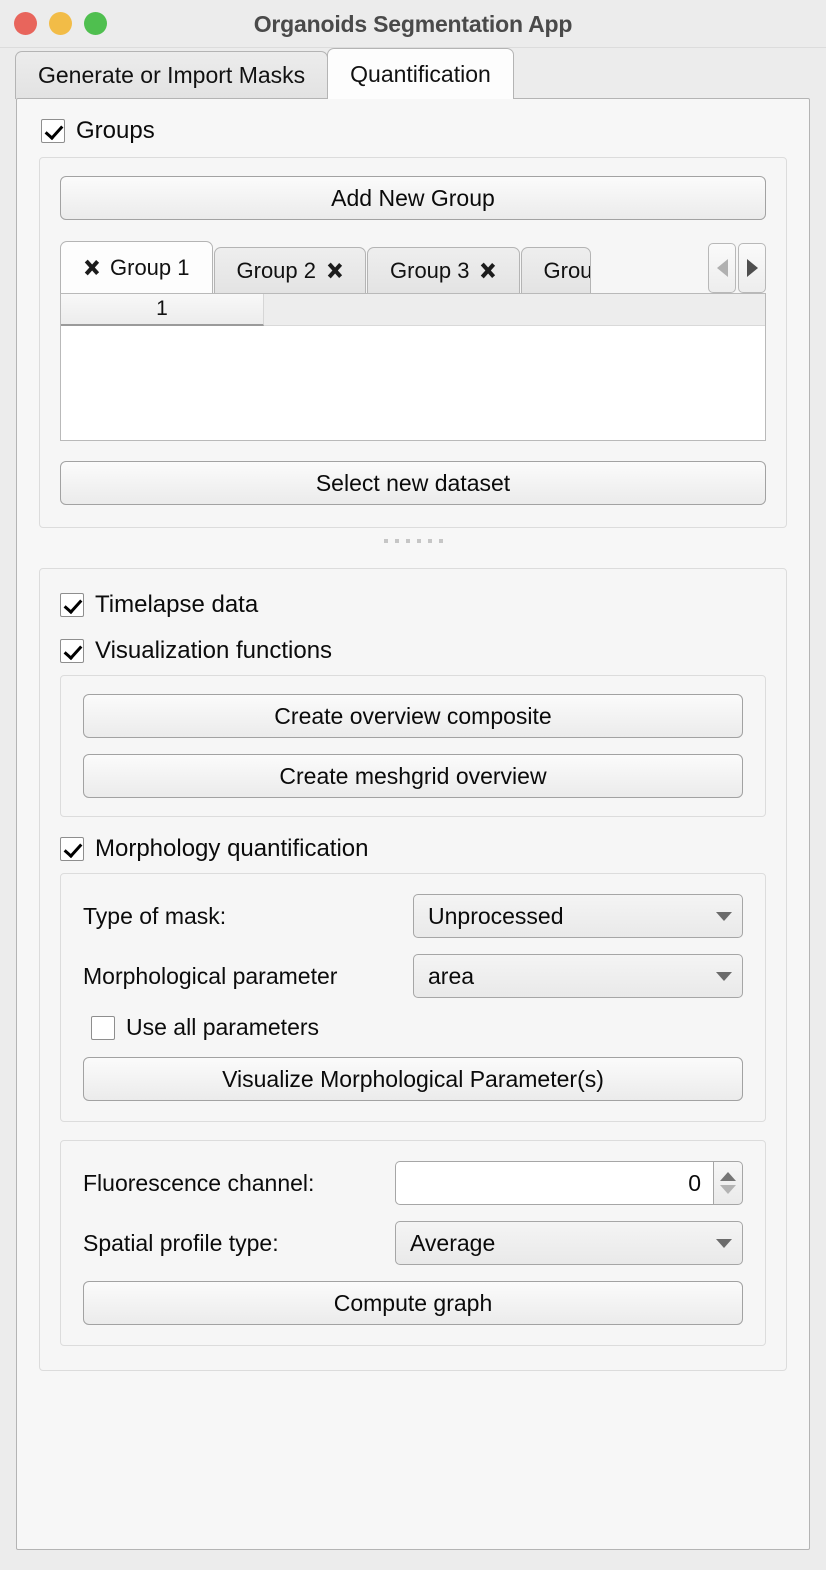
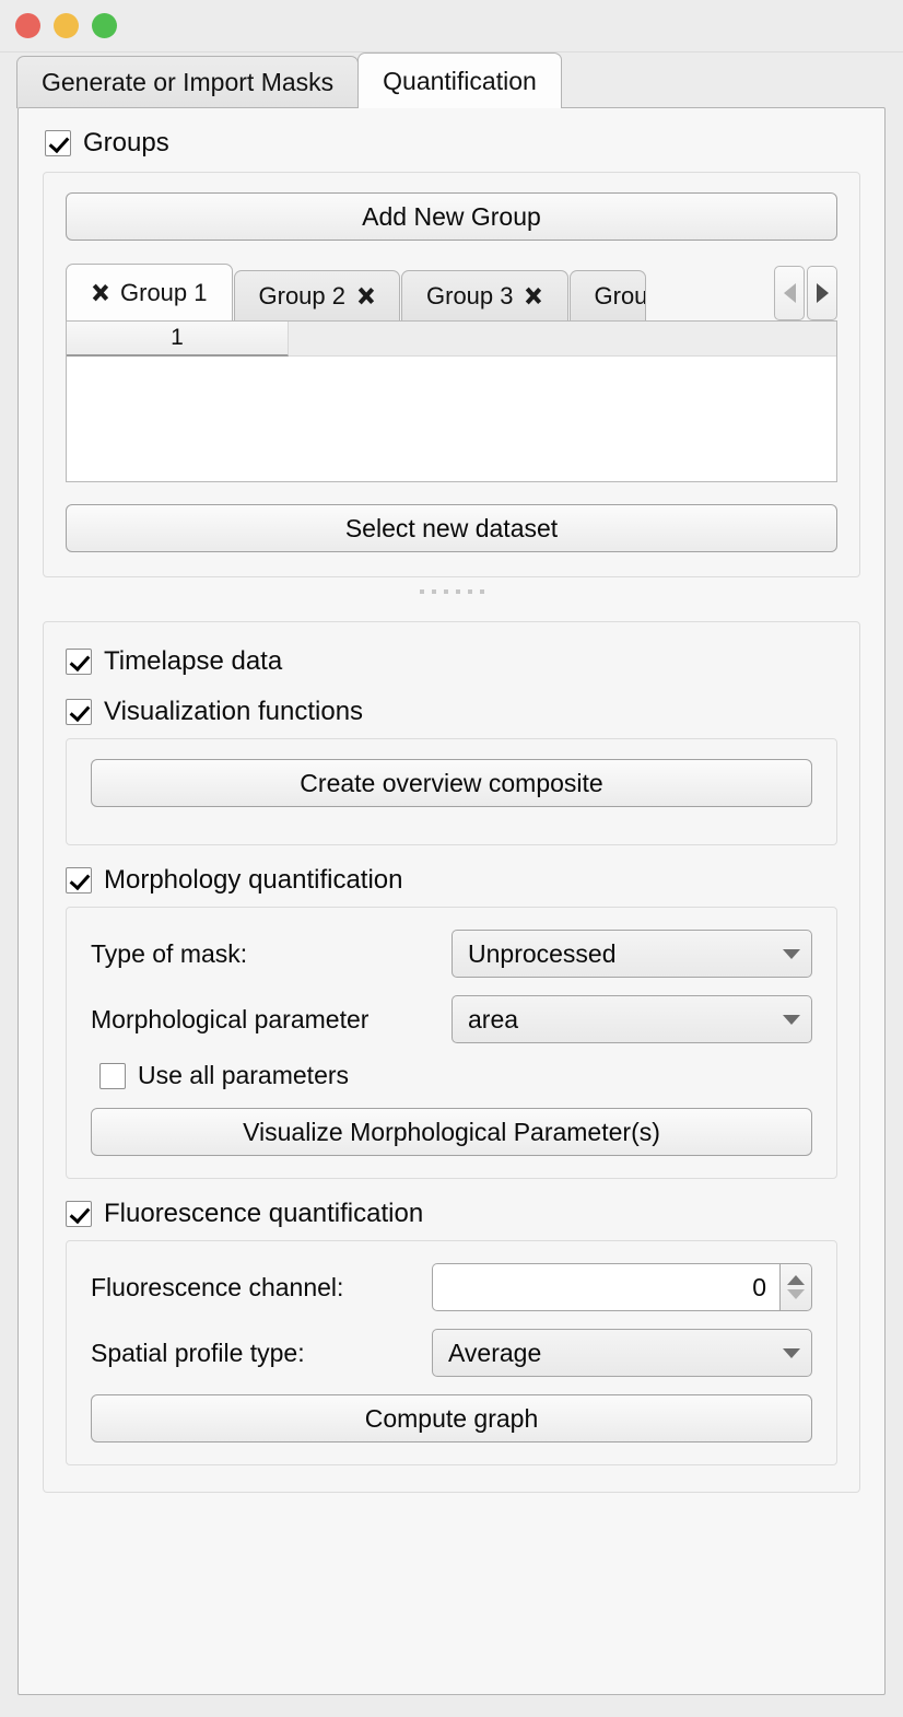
- Organoids Segmentation App
  Generate or Import Masks
  Quantification
  Groups
  Add New Group
  Group 1
  Group 2
  Group 3
  Grou
  1
  Select new dataset
  Timelapse data
  Visualization functions
  Create overview composite
- Create meshgrid overview
  Morphology quantification
  Type of mask:
  Unprocessed
  Morphological parameter
  area
  Use all parameters
  Visualize Morphological Parameter(s)
+ Fluorescence quantification
  Fluorescence channel:
  0
  Spatial profile type:
  Average
  Compute graph
